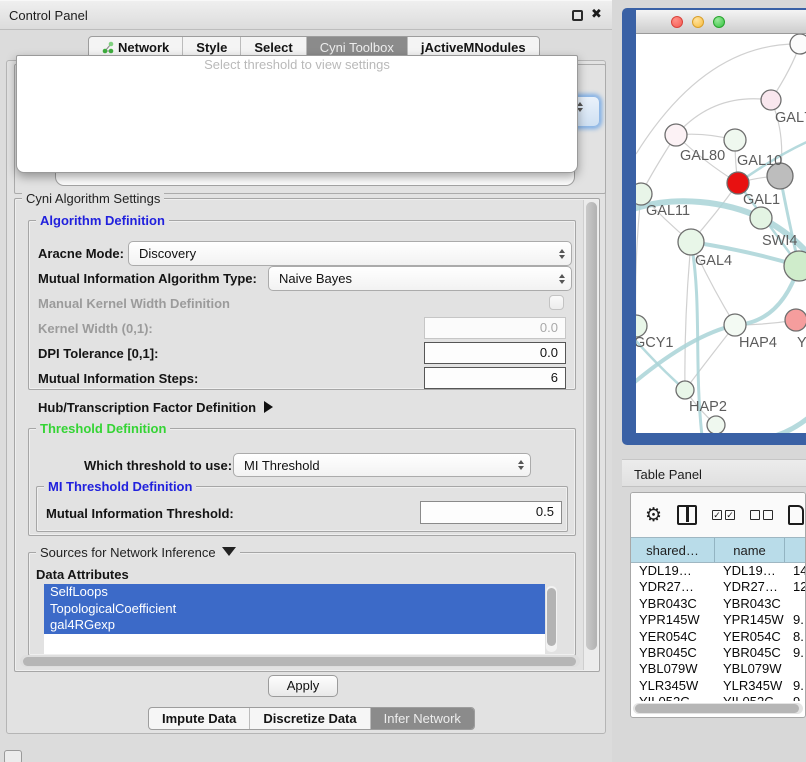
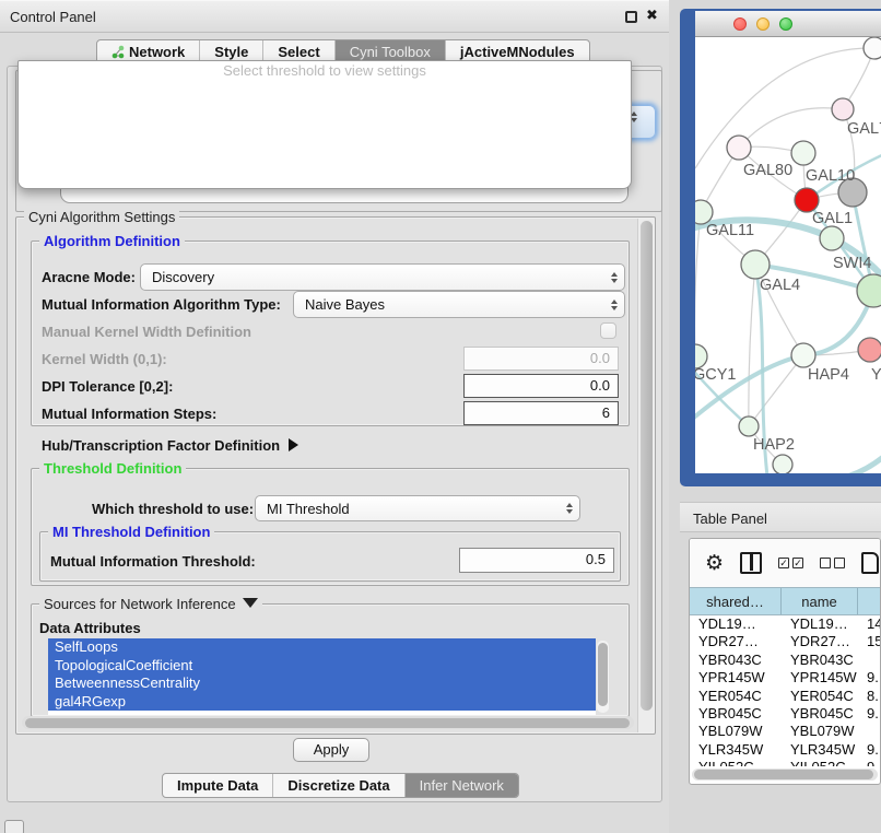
  Control Panel
  ✖
  Network
  Style
  Select
  Cyni Toolbox
  jActiveMNodules
  Select threshold to view settings
  Cyni Algorithm Settings
  Algorithm Definition
  Aracne Mode:
  Discovery
  Mutual Information Algorithm Type:
  Naive Bayes
  Manual Kernel Width Definition
  Kernel Width (0,1):
  0.0
- DPI Tolerance [0,1]:
+ DPI Tolerance [0,2]:
  0.0
  Mutual Information Steps:
  6
  Hub/Transcription Factor Definition
  Threshold Definition
  Which threshold to use:
  MI Threshold
  MI Threshold Definition
  Mutual Information Threshold:
  0.5
  Sources for Network Inference
  Data Attributes
  SelfLoops
  TopologicalCoefficient
+ BetweennessCentrality
  gal4RGexp
  Apply
  Impute Data
  Discretize Data
  Infer Network
  GAL
  GAL80
  GAL10
  GAL1
  GAL11
  SWI4
  GAL4
  GCY1
  HAP4
  Y
  HAP2
  Table Panel
  ⚙
  ✓
  ✓
  shared…
  name
  YDL19…
  YDL19…
  14
  YDR27…
  YDR27…
- 12
+ 15
  YBR043C
  YBR043C
  YPR145W
  YPR145W
  9.
  YER054C
  YER054C
  8.
  YBR045C
  YBR045C
  9.
  YBL079W
  YBL079W
  YLR345W
  YLR345W
  9.
